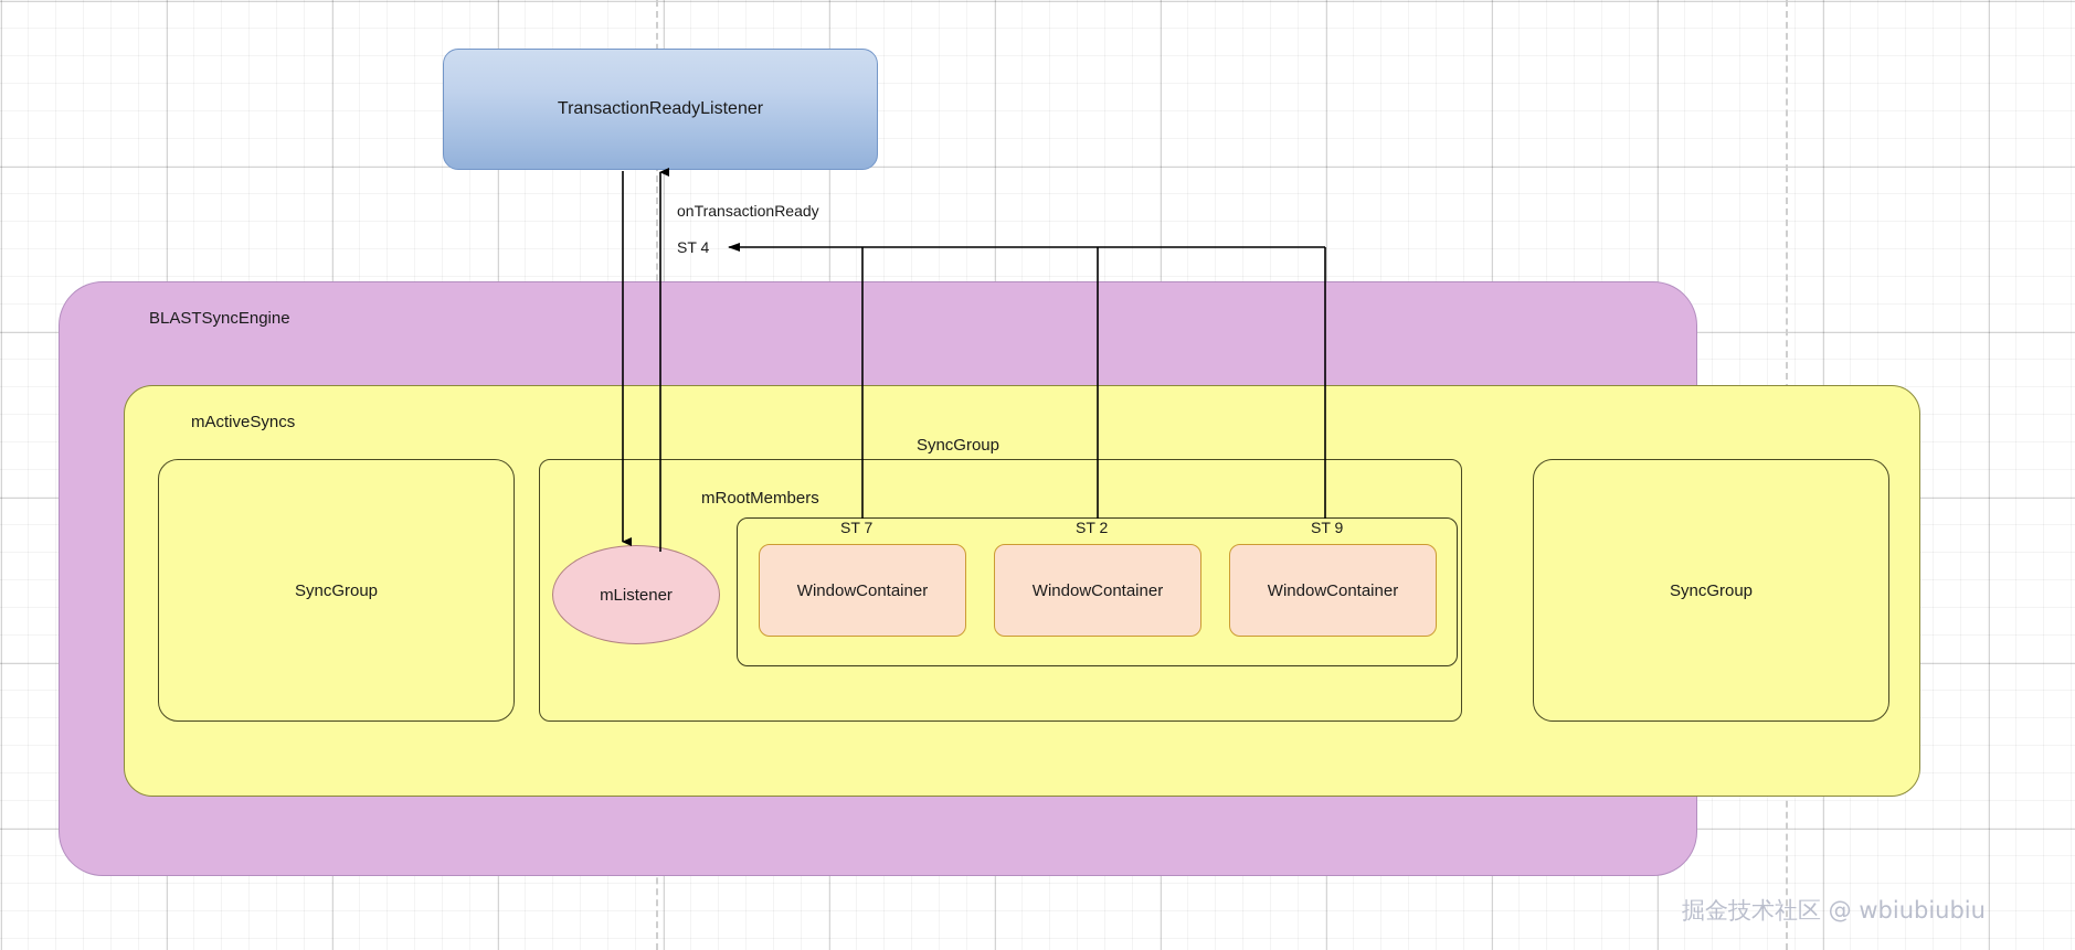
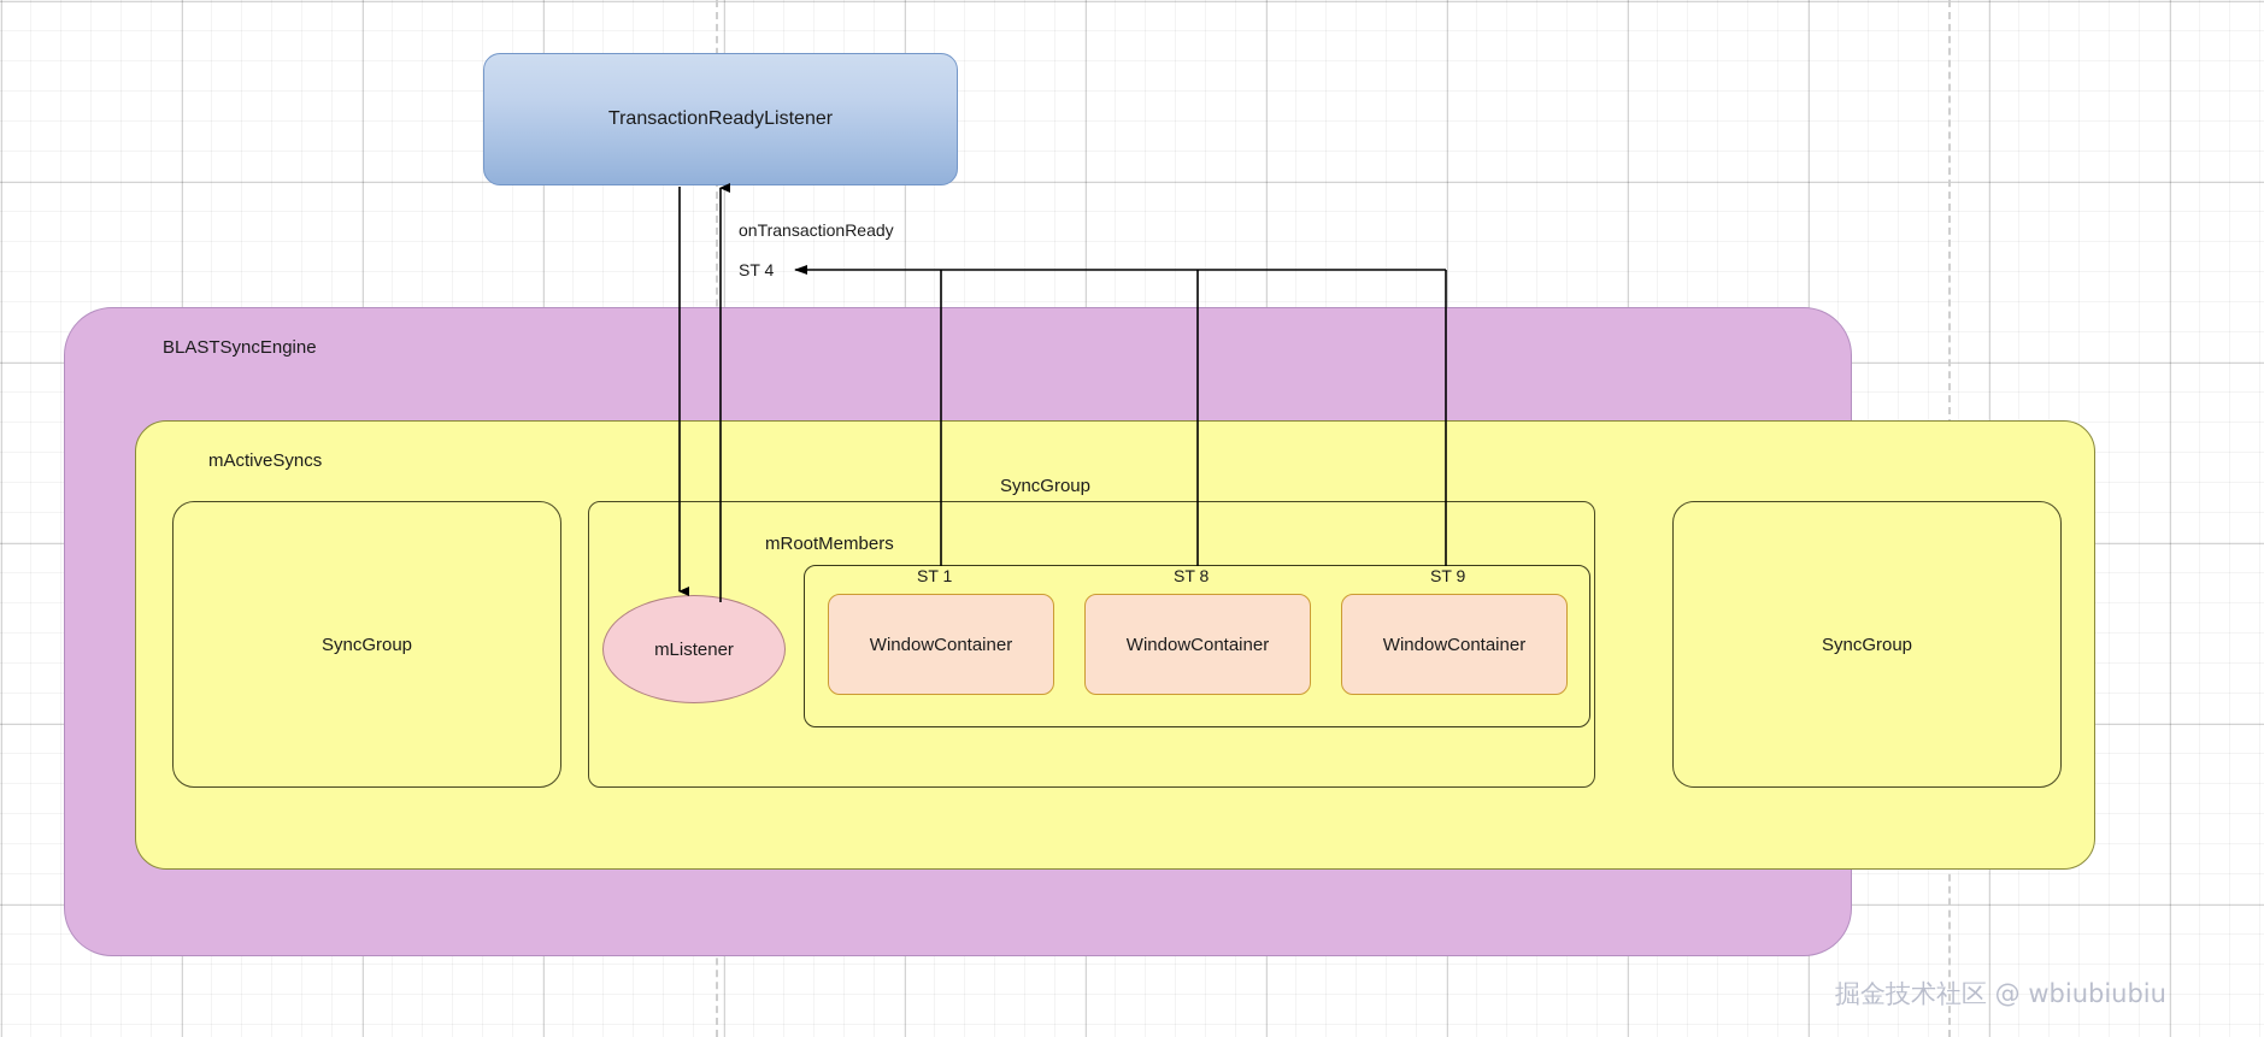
  BLASTSyncEngine
  mActiveSyncs
  SyncGroup
  SyncGroup
  mRootMembers
  mListener
  WindowContainer
  WindowContainer
  WindowContainer
  SyncGroup
  TransactionReadyListener
  onTransactionReady
  ST 4
- ST 7
+ ST 1
- ST 2
+ ST 8
  ST 9
  掘金技术社区 @ wbiubiubiu
